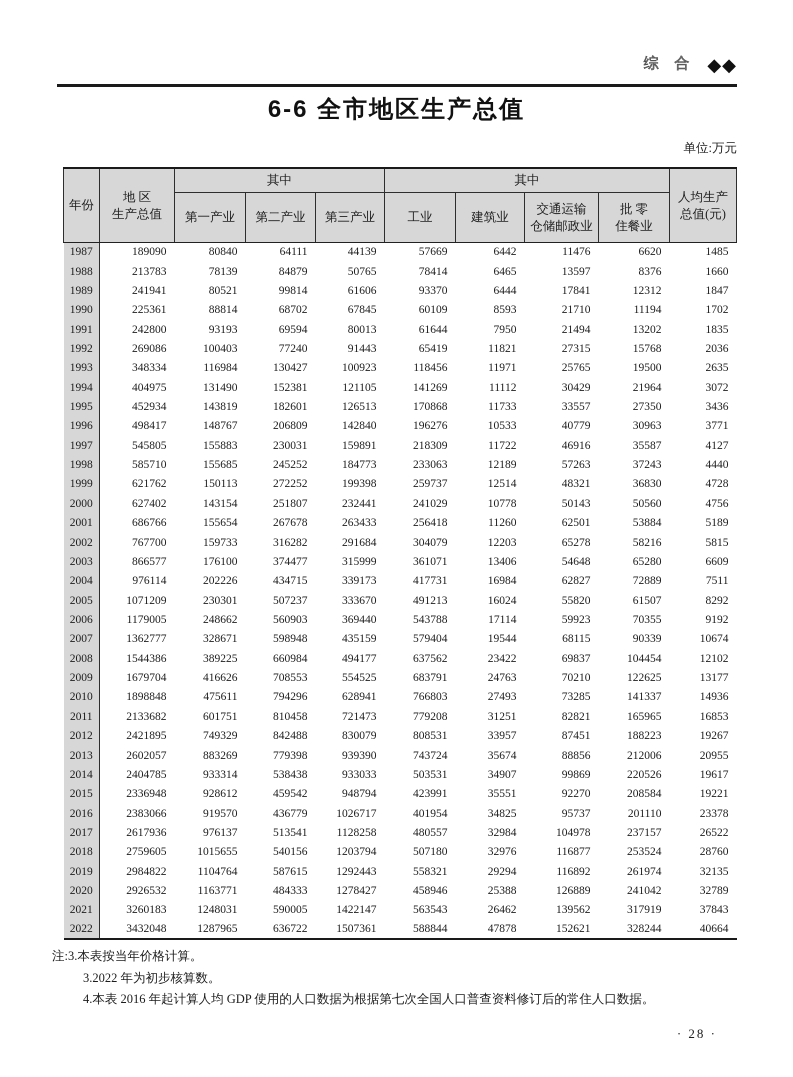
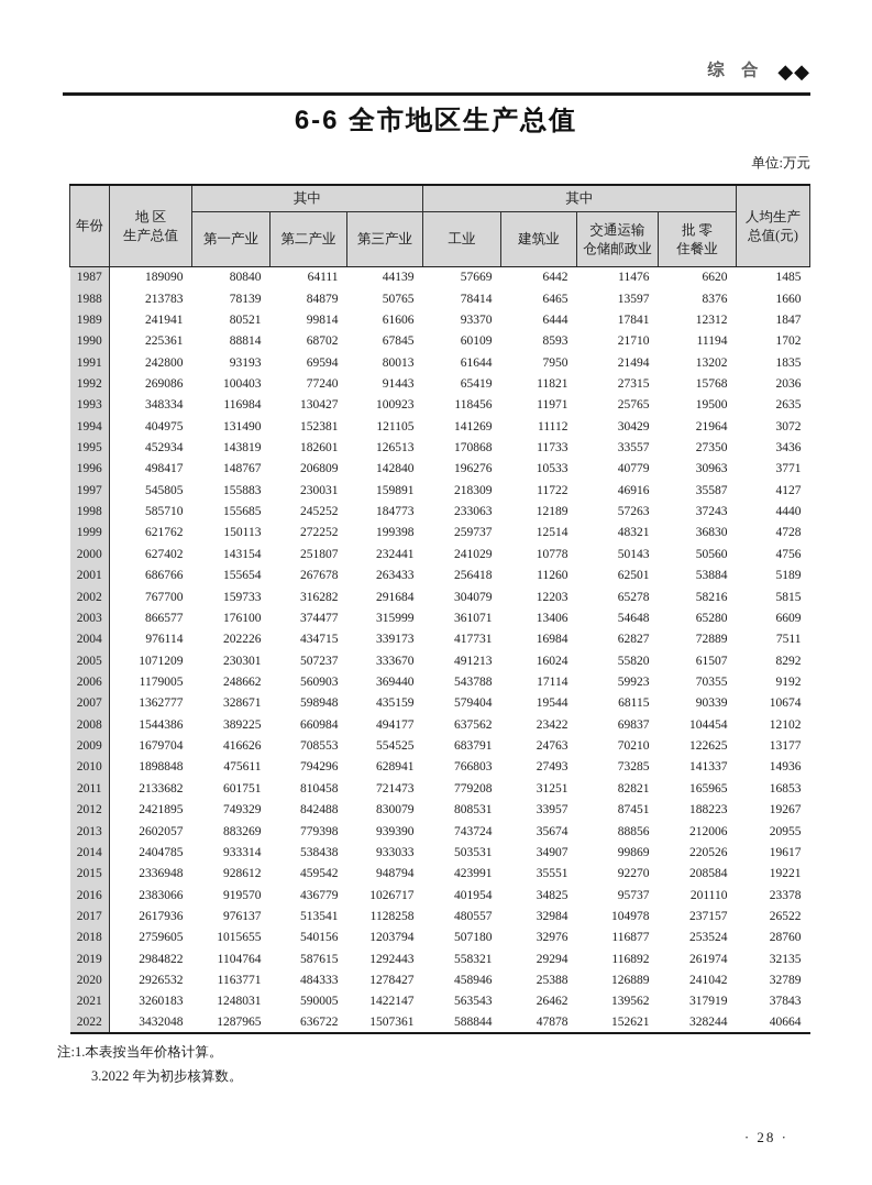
  综 合
  ◆◆
  6-6 全市地区生产总值
  单位:万元
  年份	地 区 生产总值	其中	其中	人均生产 总值(元)
  第一产业	第二产业	第三产业	工业	建筑业	交通运输 仓储邮政业	批 零 住餐业
  1987	189090	80840	64111	44139	57669	6442	11476	6620	1485
  1988	213783	78139	84879	50765	78414	6465	13597	8376	1660
  1989	241941	80521	99814	61606	93370	6444	17841	12312	1847
  1990	225361	88814	68702	67845	60109	8593	21710	11194	1702
  1991	242800	93193	69594	80013	61644	7950	21494	13202	1835
  1992	269086	100403	77240	91443	65419	11821	27315	15768	2036
  1993	348334	116984	130427	100923	118456	11971	25765	19500	2635
  1994	404975	131490	152381	121105	141269	11112	30429	21964	3072
  1995	452934	143819	182601	126513	170868	11733	33557	27350	3436
  1996	498417	148767	206809	142840	196276	10533	40779	30963	3771
  1997	545805	155883	230031	159891	218309	11722	46916	35587	4127
  1998	585710	155685	245252	184773	233063	12189	57263	37243	4440
  1999	621762	150113	272252	199398	259737	12514	48321	36830	4728
  2000	627402	143154	251807	232441	241029	10778	50143	50560	4756
  2001	686766	155654	267678	263433	256418	11260	62501	53884	5189
  2002	767700	159733	316282	291684	304079	12203	65278	58216	5815
  2003	866577	176100	374477	315999	361071	13406	54648	65280	6609
  2004	976114	202226	434715	339173	417731	16984	62827	72889	7511
  2005	1071209	230301	507237	333670	491213	16024	55820	61507	8292
  2006	1179005	248662	560903	369440	543788	17114	59923	70355	9192
  2007	1362777	328671	598948	435159	579404	19544	68115	90339	10674
  2008	1544386	389225	660984	494177	637562	23422	69837	104454	12102
  2009	1679704	416626	708553	554525	683791	24763	70210	122625	13177
  2010	1898848	475611	794296	628941	766803	27493	73285	141337	14936
  2011	2133682	601751	810458	721473	779208	31251	82821	165965	16853
  2012	2421895	749329	842488	830079	808531	33957	87451	188223	19267
  2013	2602057	883269	779398	939390	743724	35674	88856	212006	20955
  2014	2404785	933314	538438	933033	503531	34907	99869	220526	19617
  2015	2336948	928612	459542	948794	423991	35551	92270	208584	19221
  2016	2383066	919570	436779	1026717	401954	34825	95737	201110	23378
  2017	2617936	976137	513541	1128258	480557	32984	104978	237157	26522
  2018	2759605	1015655	540156	1203794	507180	32976	116877	253524	28760
  2019	2984822	1104764	587615	1292443	558321	29294	116892	261974	32135
  2020	2926532	1163771	484333	1278427	458946	25388	126889	241042	32789
  2021	3260183	1248031	590005	1422147	563543	26462	139562	317919	37843
  2022	3432048	1287965	636722	1507361	588844	47878	152621	328244	40664
- 注:3.本表按当年价格计算。
+ 注:1.本表按当年价格计算。
  3.2022 年为初步核算数。
- 4.本表 2016 年起计算人均 GDP 使用的人口数据为根据第七次全国人口普查资料修订后的常住人口数据。
  · 28 ·
